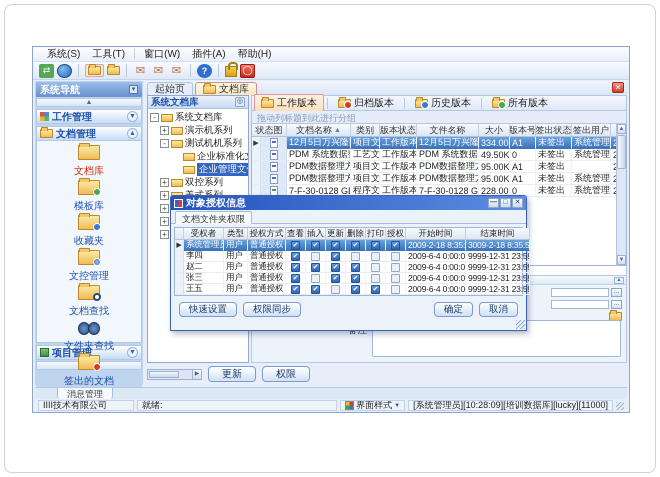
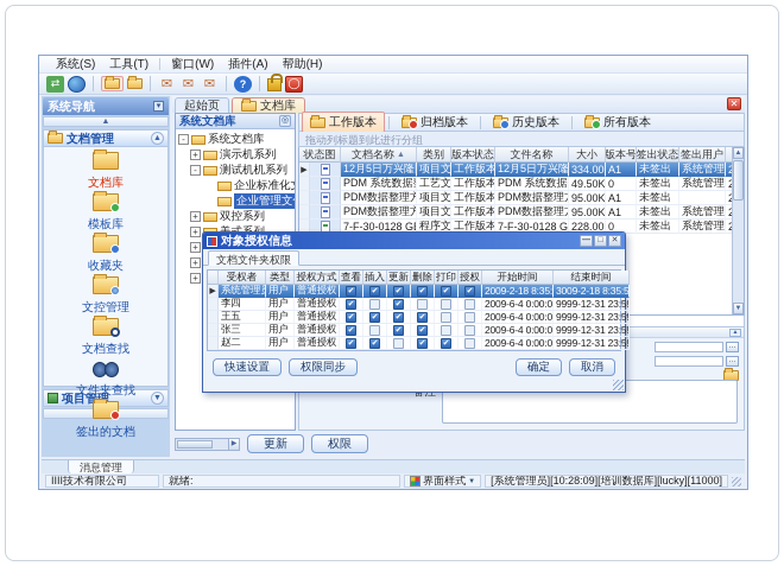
  系统(S)
  工具(T)
  窗口(W)
  插件(A)
  帮助(H)
  ⇄
  ✉
  ✉
  ✉
  ?
  ◯
  系统导航
- 工作管理
  文档管理
  文档库
  模板库
  收藏夹
  文控管理
  文档查找
  文件夹查找
  签出的文档
  项目管
  起始页
  文档库
  ✕
  系统文档库
  -
  系统文档库
  +
  演示机系列
  -
  测试机机系列
  企业标准化
  企业管理文
  +
  双控系列
  +
  +
  +
  +
  工作版本
  归档版本
  历史版本
  所有版本
  拖动列标题到此进行分组
  状态图
  文档名称
  类别
  版本状态
  文件名称
  大小
  版本号
  签出状态
  签出用户
  12月5日万兴隆
  项目文
  工作版本
  12月5日万兴隆
  334.00
  A1
  未签出
  系统管理
  工艺文
  工作版本
  PDM 系统数据
  49.50K
  0
  未签出
  系统管理
  项目文
  工作版本
  95.00K
  A1
  未签出
  项目文
  工作版本
  95.00K
  A1
  未签出
  系统管理
  7-F-30-0128 G
  程序文
  工作版本
  7-F-30-0128 G
  228.00
  0
  未签出
  系统管理
  更新
  权限
  消息管理
  IIII技术有限公司
  就绪:
  界面样式
  [系统管理员][10:28:09][培训数据库][lucky][11000]
  对象授权信息
  文档文件夹权限
  受权者
  类型
  授权方式
  查看
  插入
  更新
  删除
  打印
  授权
  开始时间
  结束时间
  系统管理
  用户
  普通授权
  2009-2-18 8:35:
  3009-2-18 8:35:5
  李四
  用户
  普通授权
  2009-6-4 0:00:0
  9999-12-31 23:59
- 赵二
+ 王五
  用户
  普通授权
  2009-6-4 0:00:0
  9999-12-31 23:59
  张三
  用户
  普通授权
  2009-6-4 0:00:0
  9999-12-31 23:59
- 王五
+ 赵二
  用户
  普通授权
  2009-6-4 0:00:0
  9999-12-31 23:59
  快速设置
  权限同步
  确定
  取消
